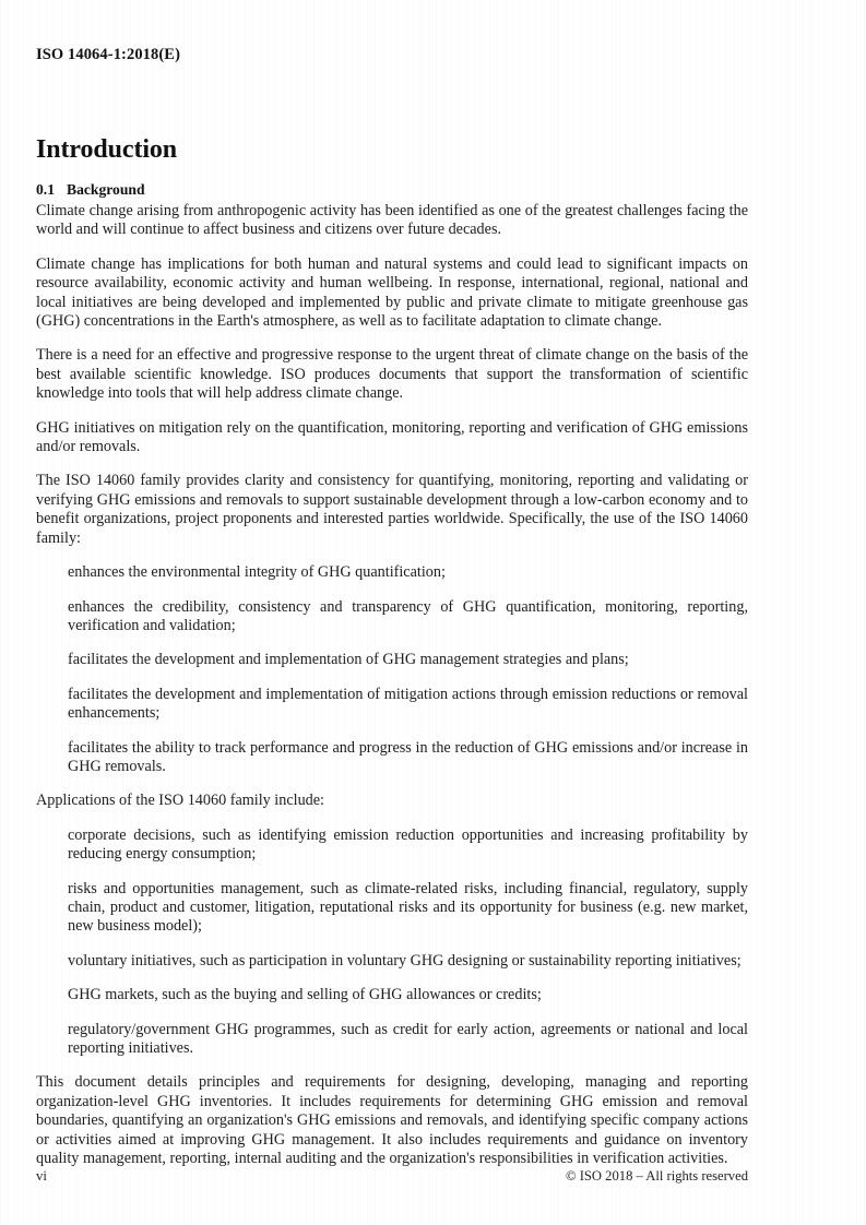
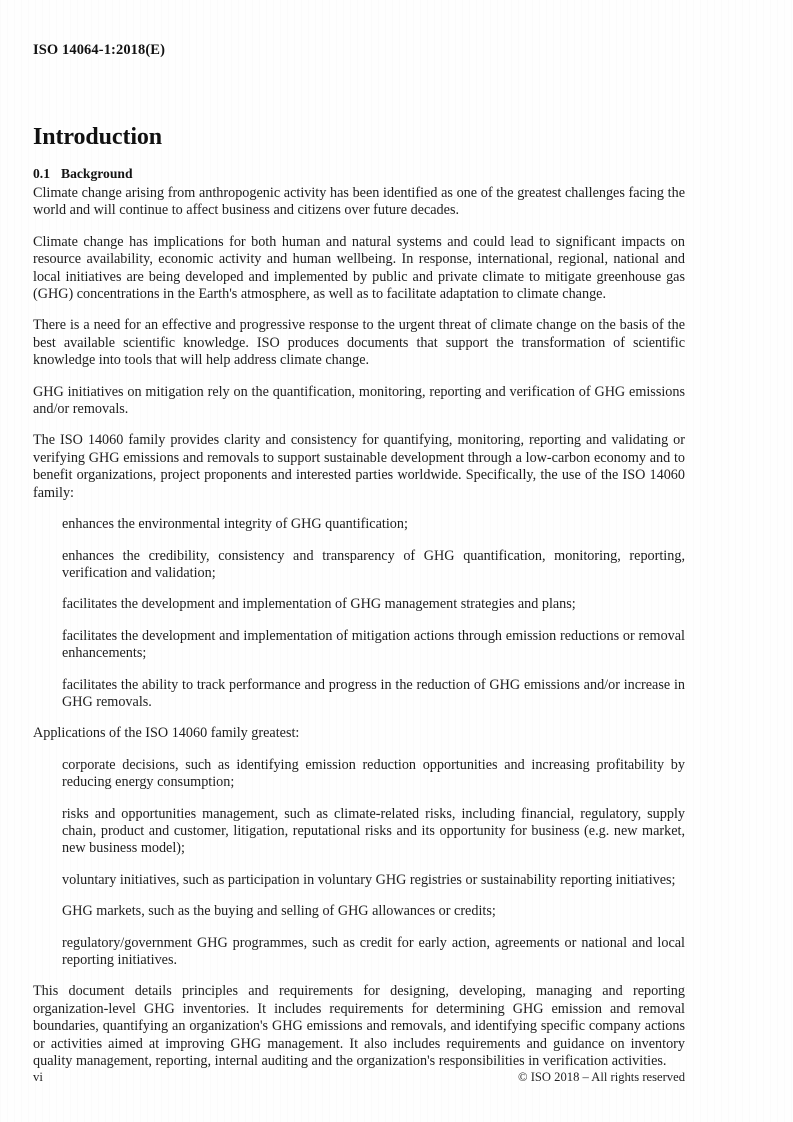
  ISO 14064-1:2018(E)
  Introduction
  0.1 Background
  Climate change arising from anthropogenic activity has been identified as one of the greatest challenges facing the world and will continue to affect business and citizens over future decades.
  Climate change has implications for both human and natural systems and could lead to significant impacts on resource availability, economic activity and human wellbeing. In response, international, regional, national and local initiatives are being developed and implemented by public and private climate to mitigate greenhouse gas (GHG) concentrations in the Earth's atmosphere, as well as to facilitate adaptation to climate change.
  There is a need for an effective and progressive response to the urgent threat of climate change on the basis of the best available scientific knowledge. ISO produces documents that support the transformation of scientific knowledge into tools that will help address climate change.
  GHG initiatives on mitigation rely on the quantification, monitoring, reporting and verification of GHG emissions and/or removals.
  The ISO 14060 family provides clarity and consistency for quantifying, monitoring, reporting and validating or verifying GHG emissions and removals to support sustainable development through a low-carbon economy and to benefit organizations, project proponents and interested parties worldwide. Specifically, the use of the ISO 14060 family:
  enhances the environmental integrity of GHG quantification;
  enhances the credibility, consistency and transparency of GHG quantification, monitoring, reporting, verification and validation;
  facilitates the development and implementation of GHG management strategies and plans;
  facilitates the development and implementation of mitigation actions through emission reductions or removal enhancements;
  facilitates the ability to track performance and progress in the reduction of GHG emissions and/or increase in GHG removals.
- Applications of the ISO 14060 family include:
+ Applications of the ISO 14060 family greatest:
  corporate decisions, such as identifying emission reduction opportunities and increasing profitability by reducing energy consumption;
  risks and opportunities management, such as climate-related risks, including financial, regulatory, supply chain, product and customer, litigation, reputational risks and its opportunity for business (e.g. new market, new business model);
- voluntary initiatives, such as participation in voluntary GHG designing or sustainability reporting initiatives;
+ voluntary initiatives, such as participation in voluntary GHG registries or sustainability reporting initiatives;
  GHG markets, such as the buying and selling of GHG allowances or credits;
  regulatory/government GHG programmes, such as credit for early action, agreements or national and local reporting initiatives.
  This document details principles and requirements for designing, developing, managing and reporting organization-level GHG inventories. It includes requirements for determining GHG emission and removal boundaries, quantifying an organization's GHG emissions and removals, and identifying specific company actions or activities aimed at improving GHG management. It also includes requirements and guidance on inventory quality management, reporting, internal auditing and the organization's responsibilities in verification activities.
  vi
  © ISO 2018 – All rights reserved
